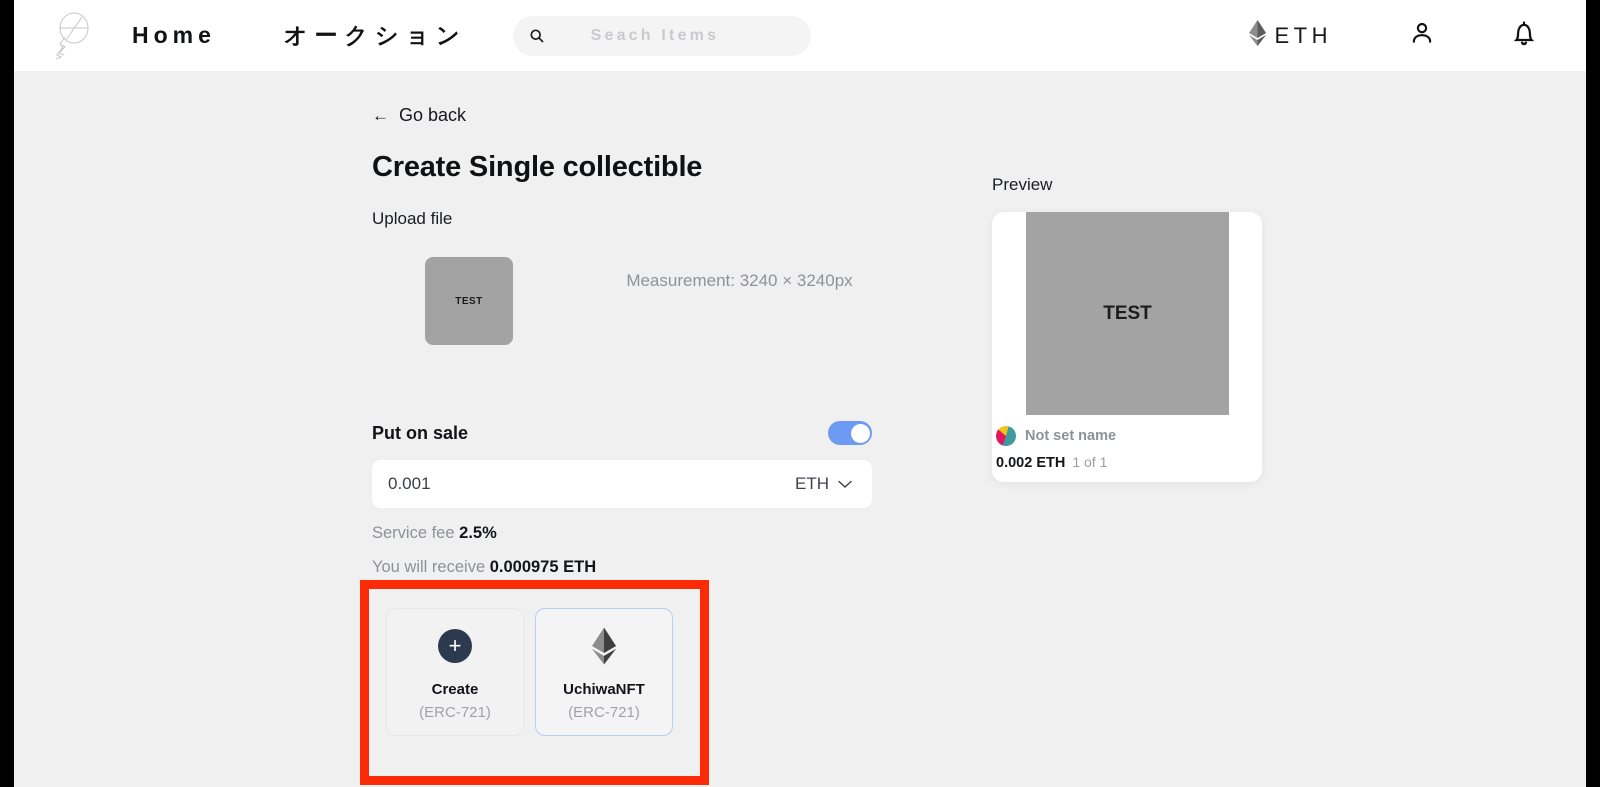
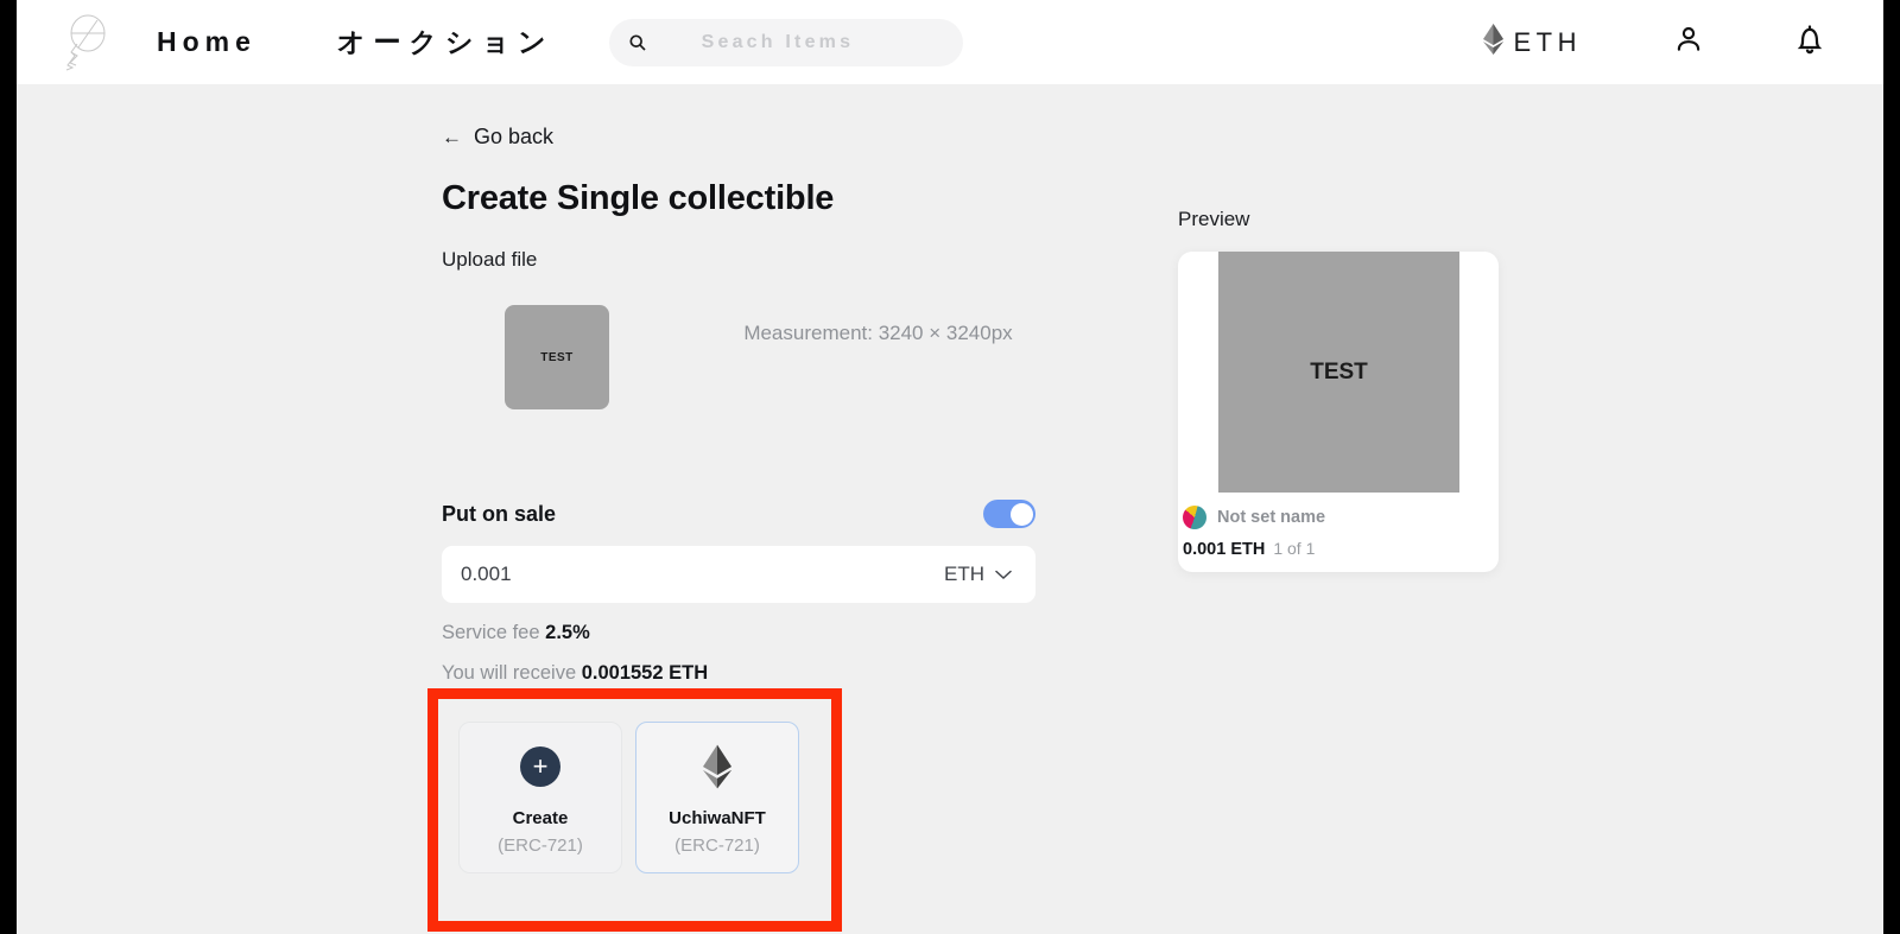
  Home
  オークション
  Seach Items
  ETH
  ←
  Go back
  Create Single collectible
  Upload file
  TEST
  Measurement: 3240 × 3240px
  Put on sale
  0.001
  ETH
  Service fee 2.5%
- You will receive 0.000975 ETH
+ You will receive 0.001552 ETH
  +
  Create
  (ERC-721)
  UchiwaNFT
  (ERC-721)
  Preview
  TEST
  Not set name
- 0.002 ETH
+ 0.001 ETH
  1 of 1
